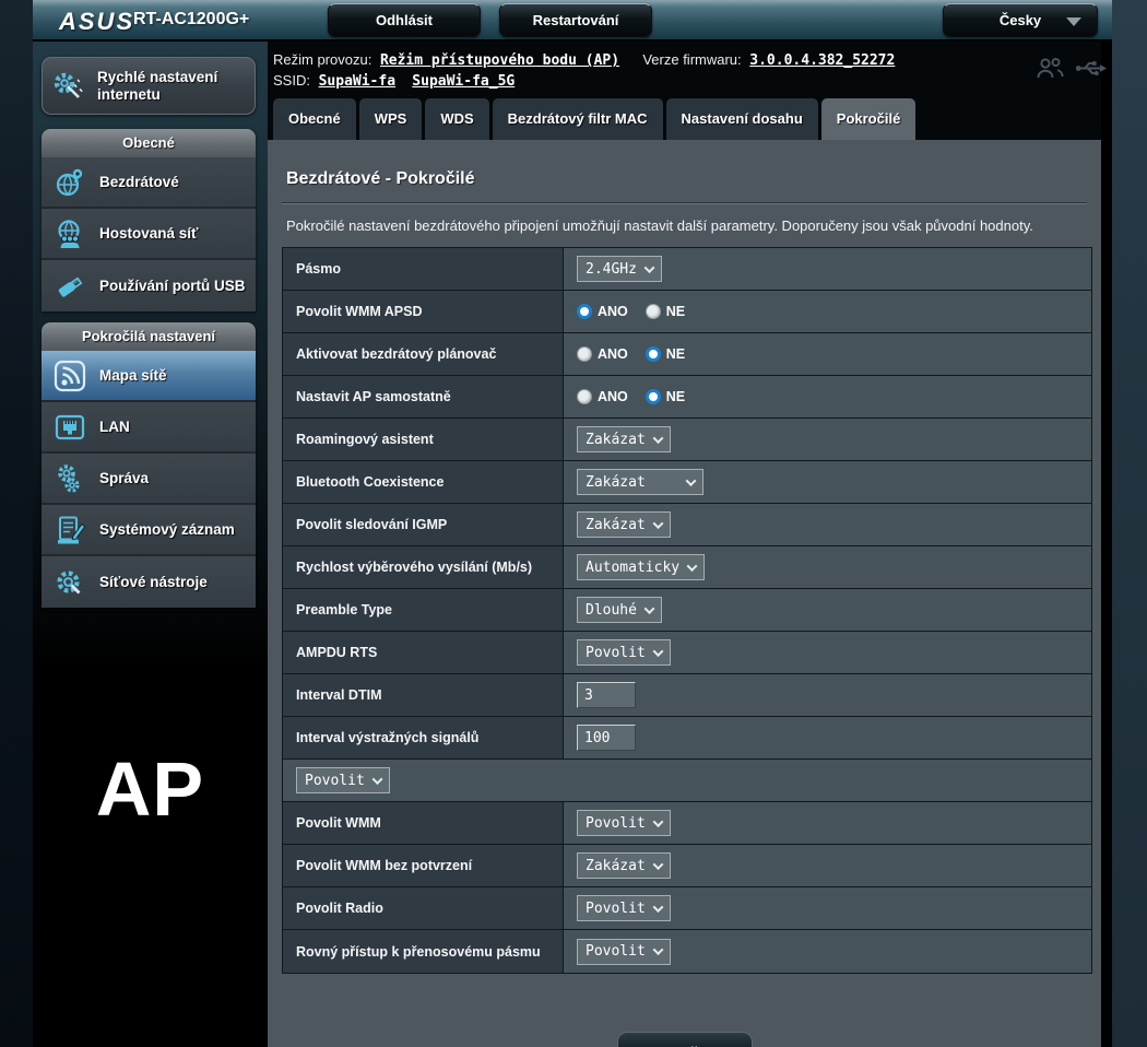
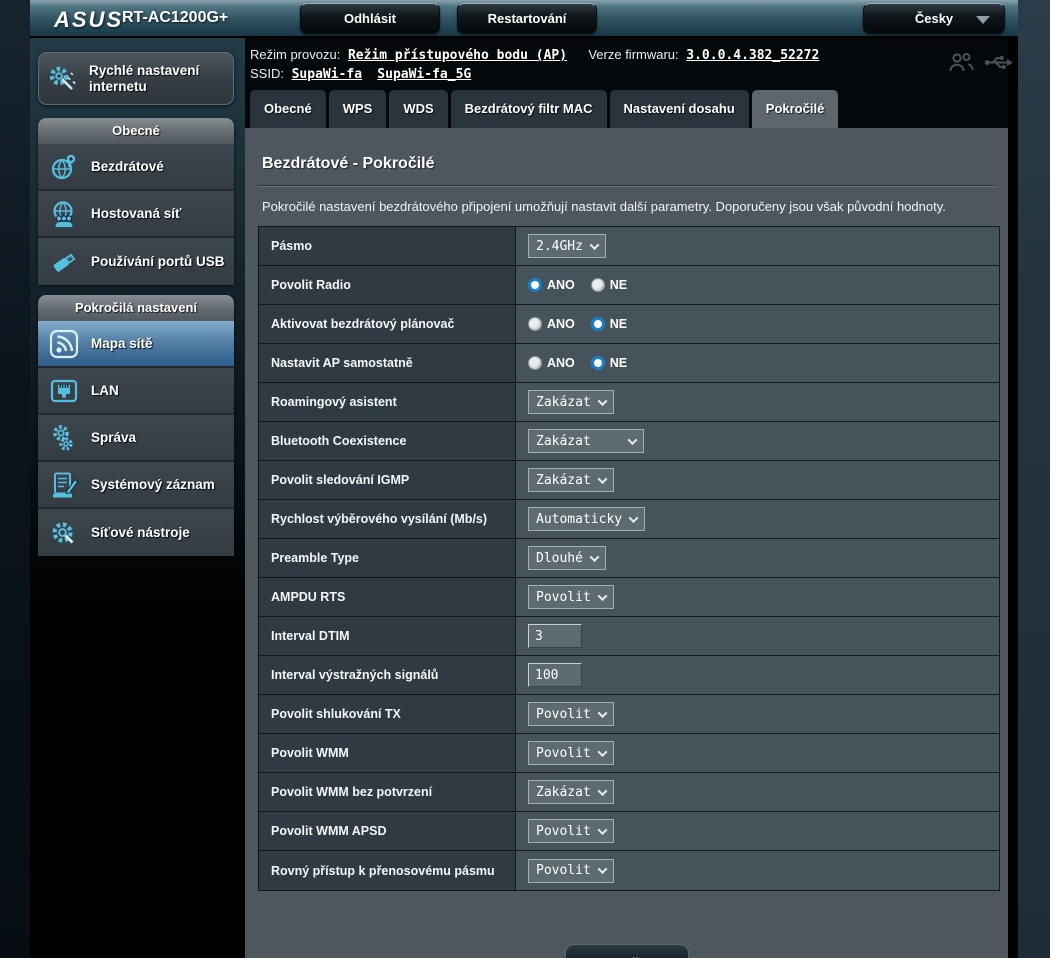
  ASUS
  RT-AC1200G+
  Odhlásit
  Restartování
  Česky
  Režim provozu: Režim přístupového bodu (AP) Verze firmwaru: 3.0.0.4.382_52272
  SSID: SupaWi-fa SupaWi-fa_5G
  Obecné
  WPS
  WDS
  Bezdrátový filtr MAC
  Nastavení dosahu
  Pokročilé
  Rychlé nastavení internetu
  Obecné
  Bezdrátové
  Hostovaná síť
  Používání portů USB
  Pokročilá nastavení
  Mapa sítě
  LAN
  Správa
  Systémový záznam
  Síťové nástroje
- AP
  Bezdrátové - Pokročilé
  Pokročilé nastavení bezdrátového připojení umožňují nastavit další parametry. Doporučeny jsou však původní hodnoty.
  Pásmo
  2.4GHz
- Povolit WMM APSD
+ Povolit Radio
  ANO
  NE
  Aktivovat bezdrátový plánovač
  ANO
  NE
  Nastavit AP samostatně
  ANO
  NE
  Roamingový asistent
  Zakázat
  Bluetooth Coexistence
  Zakázat
  Povolit sledování IGMP
  Zakázat
  Rychlost výběrového vysílání (Mb/s)
  Automaticky
  Preamble Type
  Dlouhé
  AMPDU RTS
  Povolit
  Interval DTIM
  3
  Interval výstražných signálů
  100
+ Povolit shlukování TX
  Povolit
  Povolit WMM
  Povolit
  Povolit WMM bez potvrzení
  Zakázat
- Povolit Radio
+ Povolit WMM APSD
  Povolit
  Rovný přístup k přenosovému pásmu
  Povolit
